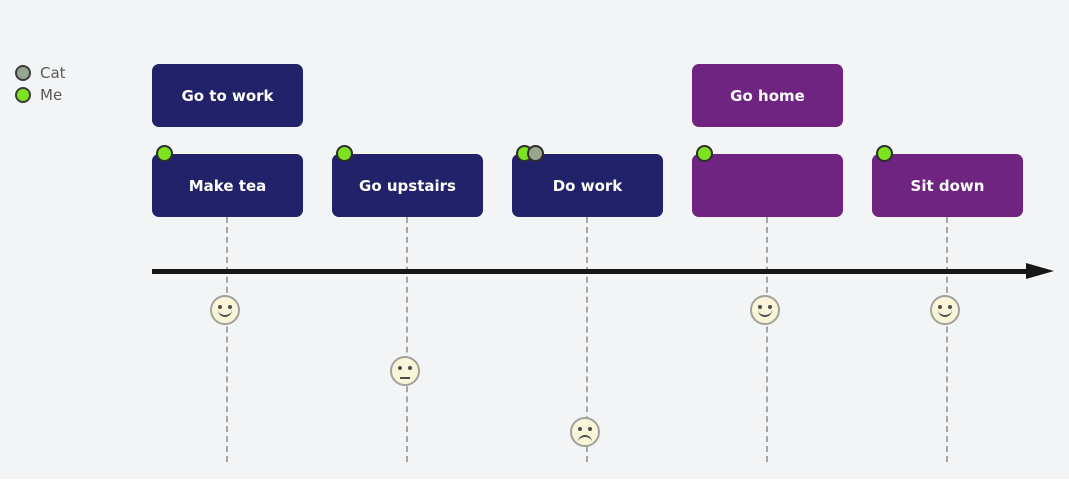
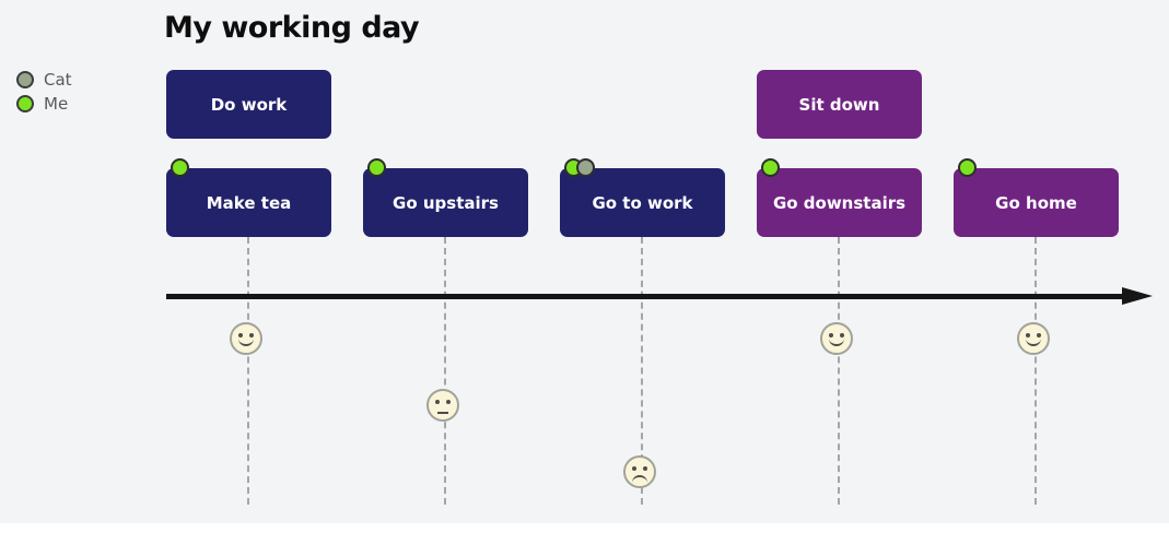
+ My working day
  Cat
  Me
- Go to work
+ Do work
- Go home
+ Sit down
  Make tea
  Go upstairs
- Do work
+ Go to work
+ Go downstairs
- Sit down
+ Go home
